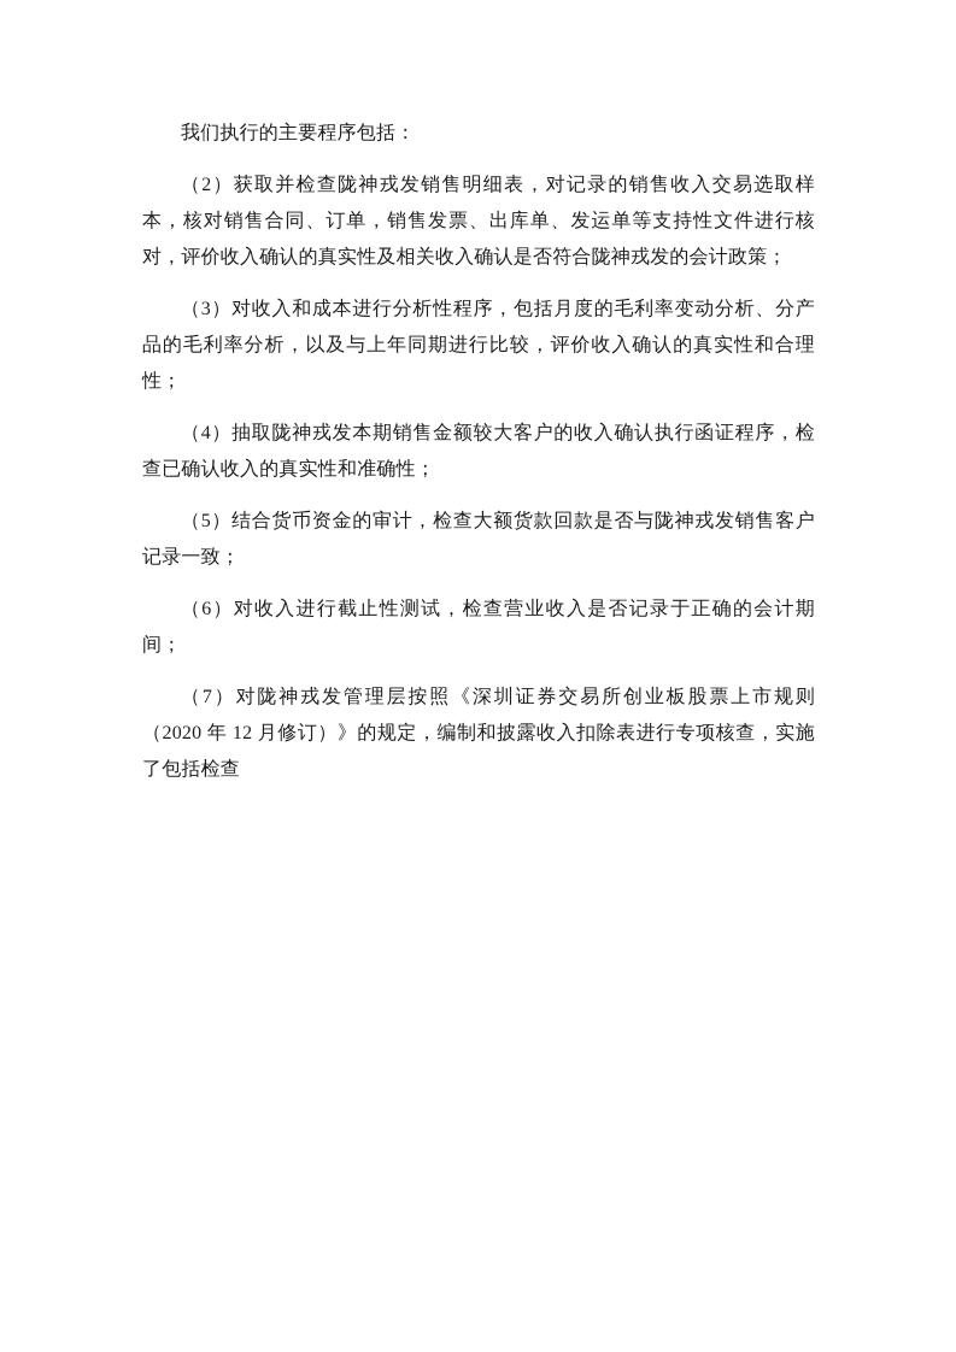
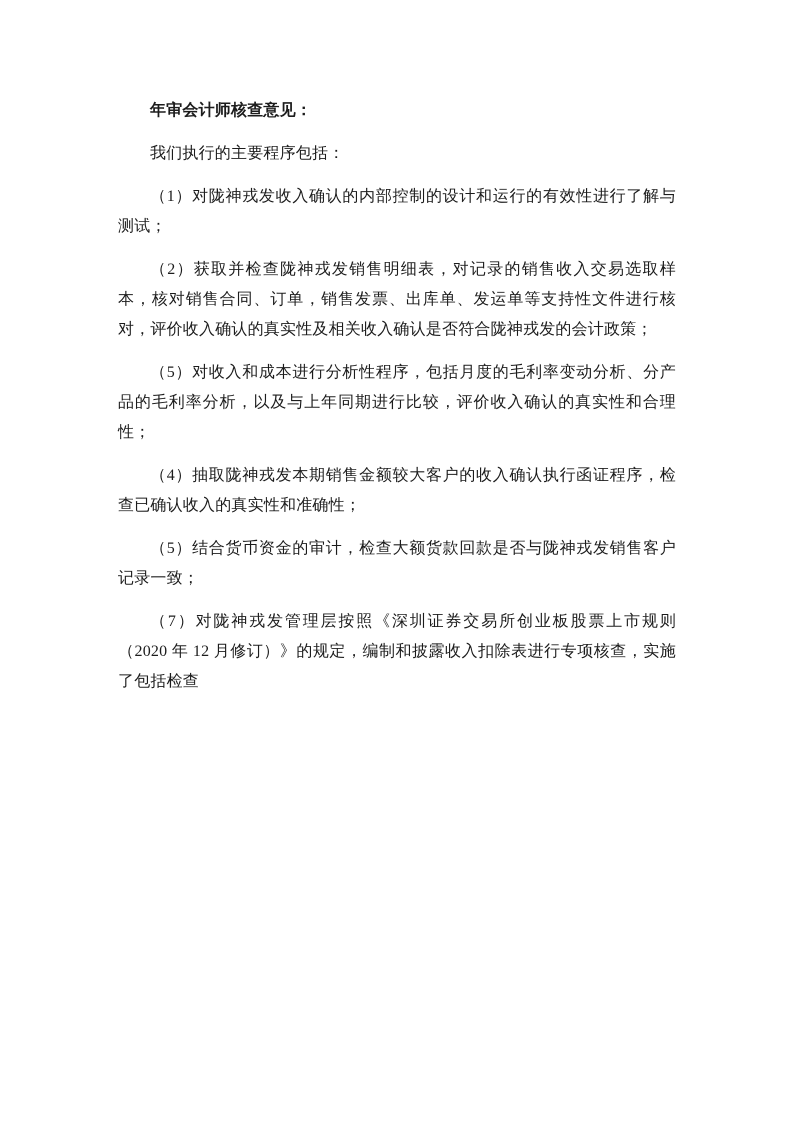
+ 年审会计师核查意见：
  我们执行的主要程序包括：
+ （1）对陇神戎发收入确认的内部控制的设计和运行的有效性进行了解与测试；
  （2）获取并检查陇神戎发销售明细表，对记录的销售收入交易选取样本，核对销售合同、订单，销售发票、出库单、发运单等支持性文件进行核对，评价收入确认的真实性及相关收入确认是否符合陇神戎发的会计政策；
- （3）对收入和成本进行分析性程序，包括月度的毛利率变动分析、分产品的毛利率分析，以及与上年同期进行比较，评价收入确认的真实性和合理性；
+ （5）对收入和成本进行分析性程序，包括月度的毛利率变动分析、分产品的毛利率分析，以及与上年同期进行比较，评价收入确认的真实性和合理性；
  （4）抽取陇神戎发本期销售金额较大客户的收入确认执行函证程序，检查已确认收入的真实性和准确性；
  （5）结合货币资金的审计，检查大额货款回款是否与陇神戎发销售客户记录一致；
- （6）对收入进行截止性测试，检查营业收入是否记录于正确的会计期间；
  （7）对陇神戎发管理层按照《深圳证券交易所创业板股票上市规则（2020 年 12 月修订）》的规定，编制和披露收入扣除表进行专项核查，实施了包括检查
